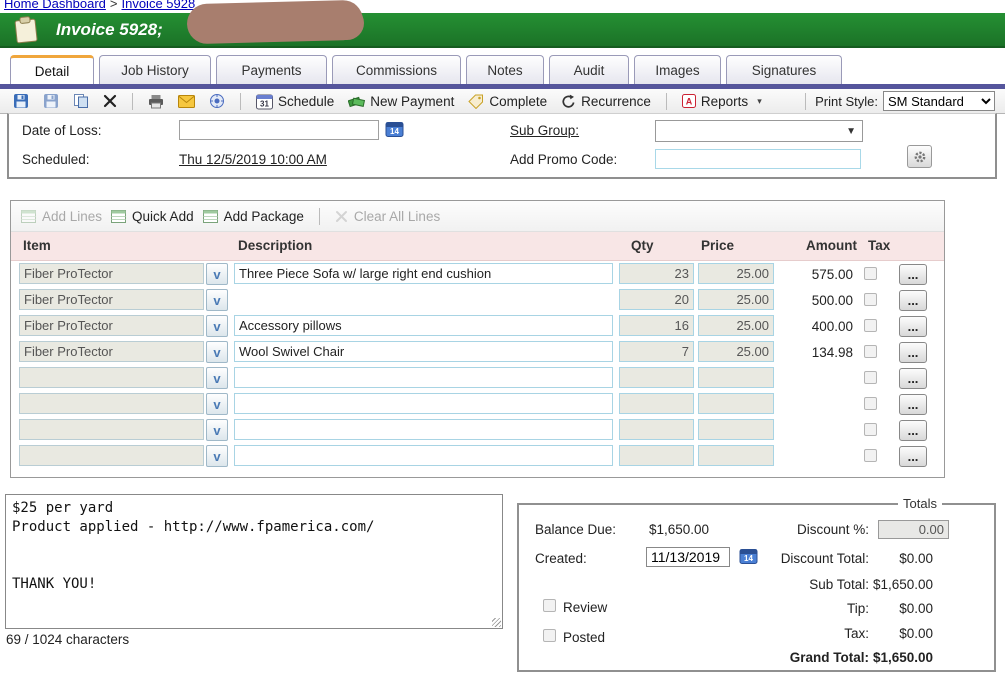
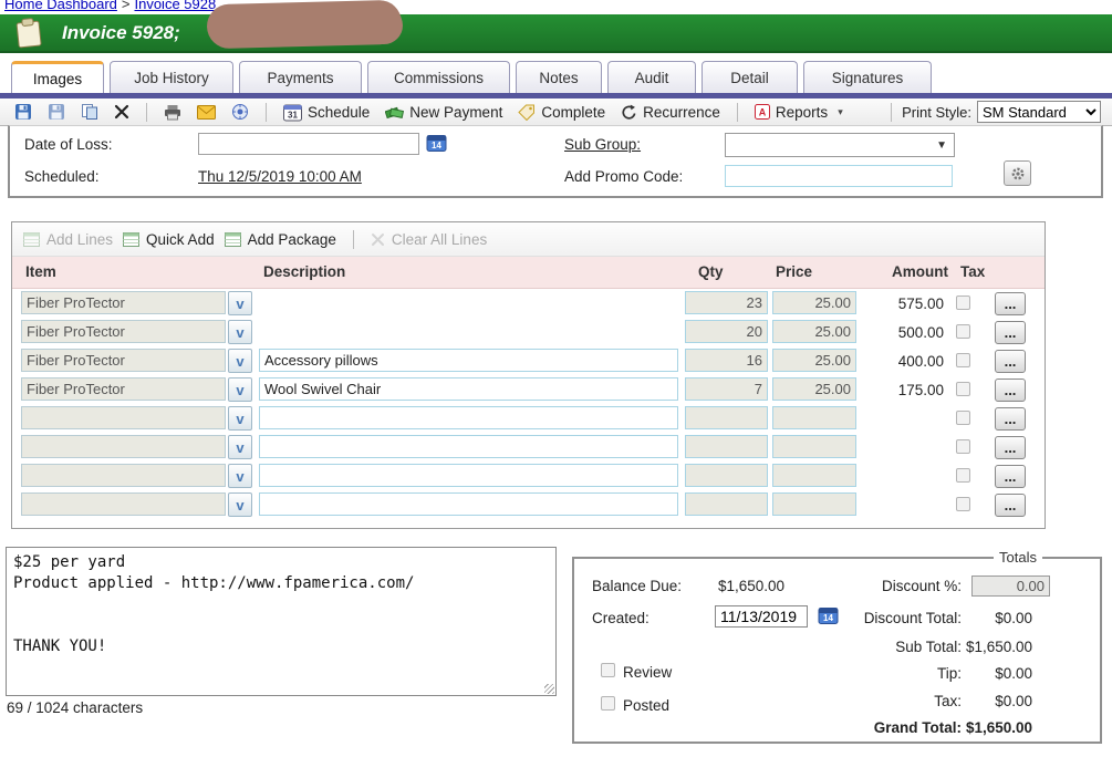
  Home Dashboard > Invoice 5928
  Invoice 5928;
- Detail
+ Images
  Job History
  Payments
  Commissions
  Notes
  Audit
- Images
+ Detail
  Signatures
  31
  Schedule
  New Payment
  Complete
  Recurrence
  A
  Reports
  ▾
  Print Style:
  SM Standard
  Date of Loss:
  14
  Sub Group:
  ▼
  Scheduled:
  Thu 12/5/2019 10:00 AM
  Add Promo Code:
  Add Lines
  Quick Add
  Add Package
  Clear All Lines
  Item
  Description
  Qty
  Price
  Amount
  Tax
  Fiber ProTector
  v
- Three Piece Sofa w/ large right end cushion
  23
  25.00
  575.00
  ...
  Fiber ProTector
  v
  20
  25.00
  500.00
  ...
  Fiber ProTector
  v
  Accessory pillows
  16
  25.00
  400.00
  ...
  Fiber ProTector
  v
  Wool Swivel Chair
  7
  25.00
- 134.98
+ 175.00
  ...
  v
  ...
  v
  ...
  v
  ...
  v
  ...
  $25 per yard
  Product applied - http://www.fpamerica.com/
  THANK YOU!
  69 / 1024 characters
  Totals
  Balance Due:
  $1,650.00
  Discount %:
  0.00
  Created:
  11/13/2019
  14
  Discount Total:
  $0.00
  Sub Total:
  $1,650.00
  Review
  Tip:
  $0.00
  Posted
  Tax:
  $0.00
  Grand Total:
  $1,650.00
